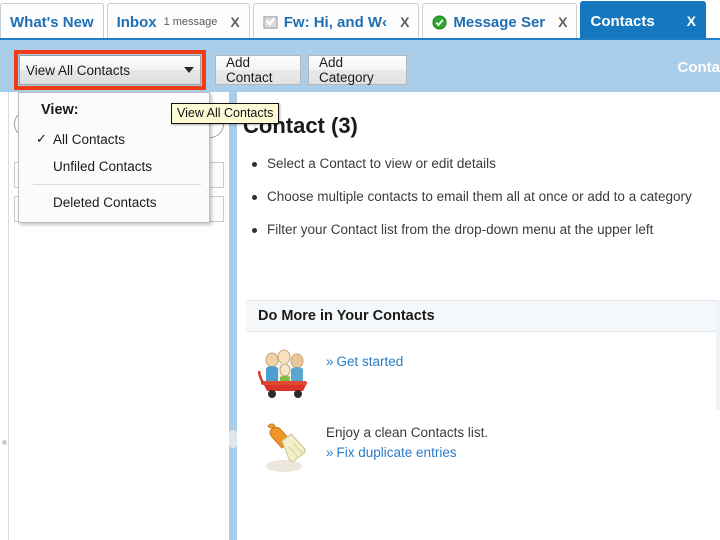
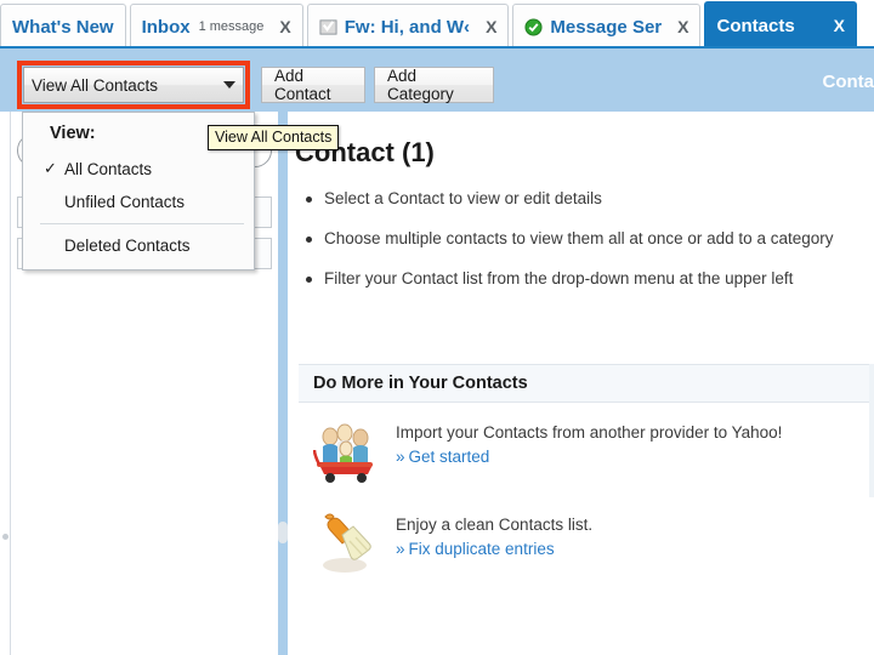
  What's New
  Inbox
  1 message
  X
  Fw: Hi, and W‹
  X
  Message Ser
  X
  Contacts
  X
  Conta
  View All Contacts
  Add Contact
  Add Category
  View:
  ✓
  All Contacts
  Unfiled Contacts
  Deleted Contacts
  View All Contacts
- Contact (3)
+ Contact (1)
  Select a Contact to view or edit details
- Choose multiple contacts to email them all at once or add to a category
+ Choose multiple contacts to view them all at once or add to a category
  Filter your Contact list from the drop-down menu at the upper left
  Do More in Your Contacts
+ Import your Contacts from another provider to Yahoo!
  » Get started
  Enjoy a clean Contacts list.
  » Fix duplicate entries
